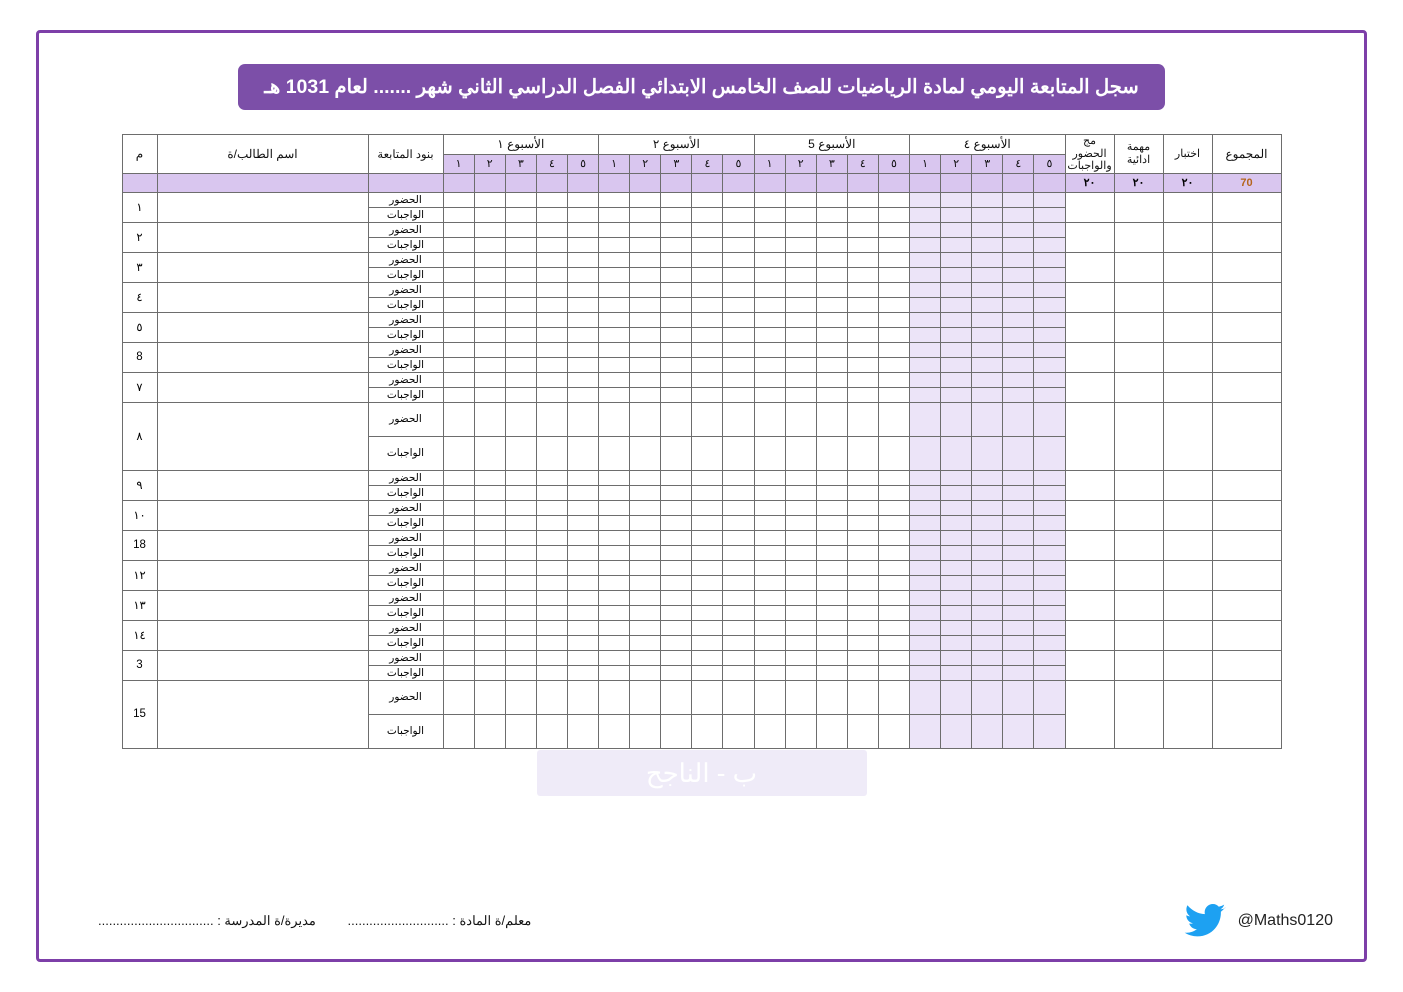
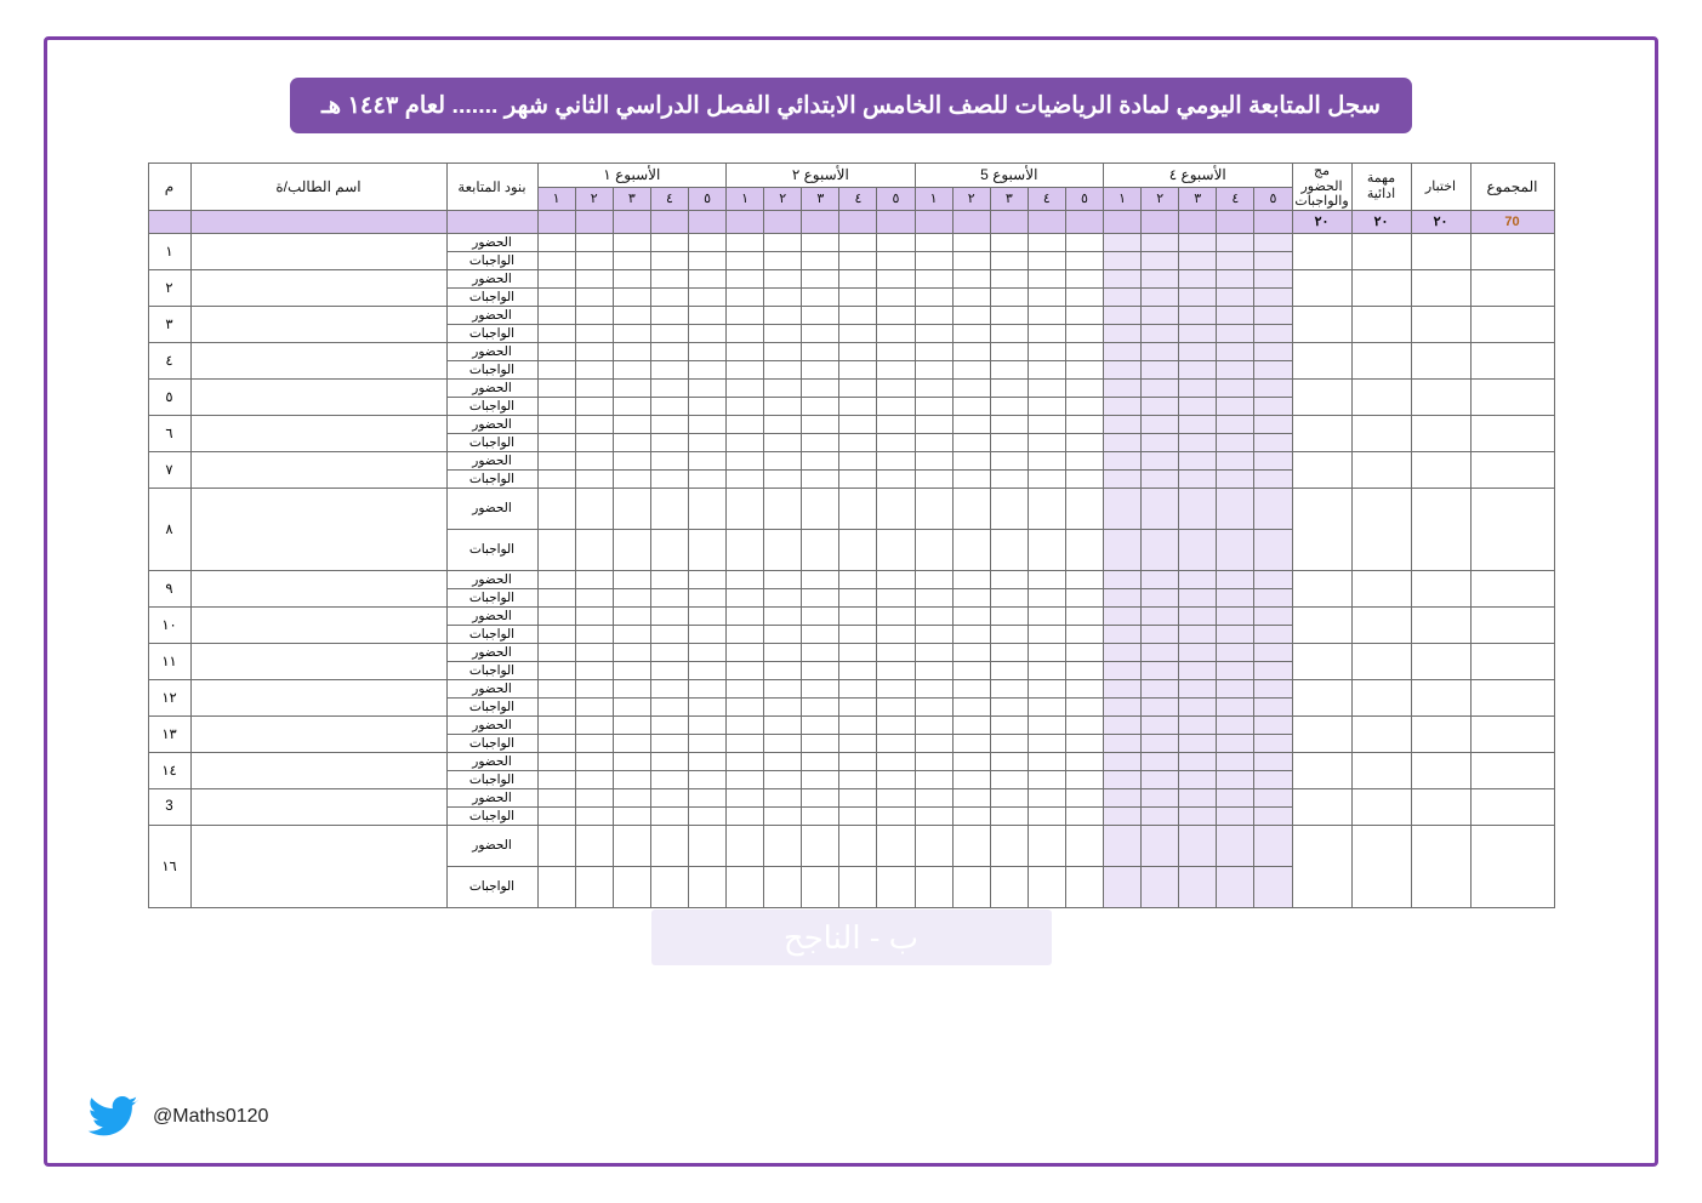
- سجل المتابعة اليومي لمادة الرياضيات للصف الخامس الابتدائي الفصل الدراسي الثاني شهر ....... لعام 1031 هـ
+ سجل المتابعة اليومي لمادة الرياضيات للصف الخامس الابتدائي الفصل الدراسي الثاني شهر ....... لعام ١٤٤٣ هـ
  المجموع	اختبار	مهمة ادائية	مج الحضور والواجبات	الأسبوع ٤	الأسبوع 5	الأسبوع ٢	الأسبوع ١	بنود المتابعة	اسم الطالب/ة	م
  ٥	٤	٣	٢	١	٥	٤	٣	٢	١	٥	٤	٣	٢	١	٥	٤	٣	٢	١
  70	٢٠	٢٠	٢٠
  																								الحضور		١
  																				الواجبات
  																								الحضور		٢
  																				الواجبات
  																								الحضور		٣
  																				الواجبات
  																								الحضور		٤
  																				الواجبات
  																								الحضور		٥
  																				الواجبات
- 																								الحضور		8
+ 																								الحضور		٦
  																				الواجبات
  																								الحضور		٧
  																				الواجبات
  																								الحضور		٨
  																				الواجبات
  																								الحضور		٩
  																				الواجبات
  																								الحضور		١٠
  																				الواجبات
- 																								الحضور		18
+ 																								الحضور		١١
  																				الواجبات
  																								الحضور		١٢
  																				الواجبات
  																								الحضور		١٣
  																				الواجبات
  																								الحضور		١٤
  																				الواجبات
  																								الحضور		3
  																				الواجبات
- 																								الحضور		15
+ 																								الحضور		١٦
  																				الواجبات
- معلم/ة المادة : ............................ مديرة/ة المدرسة : ................................
  @Maths0120
